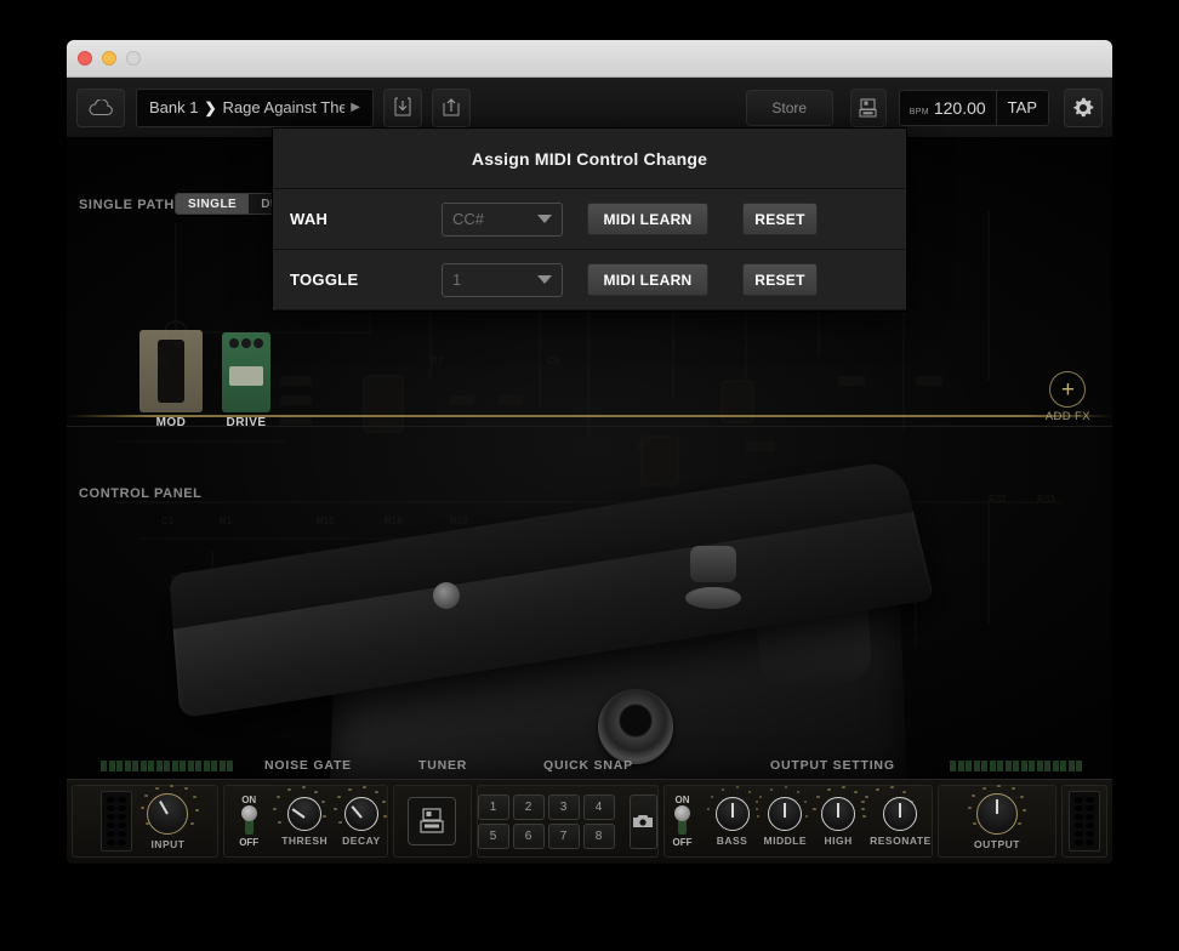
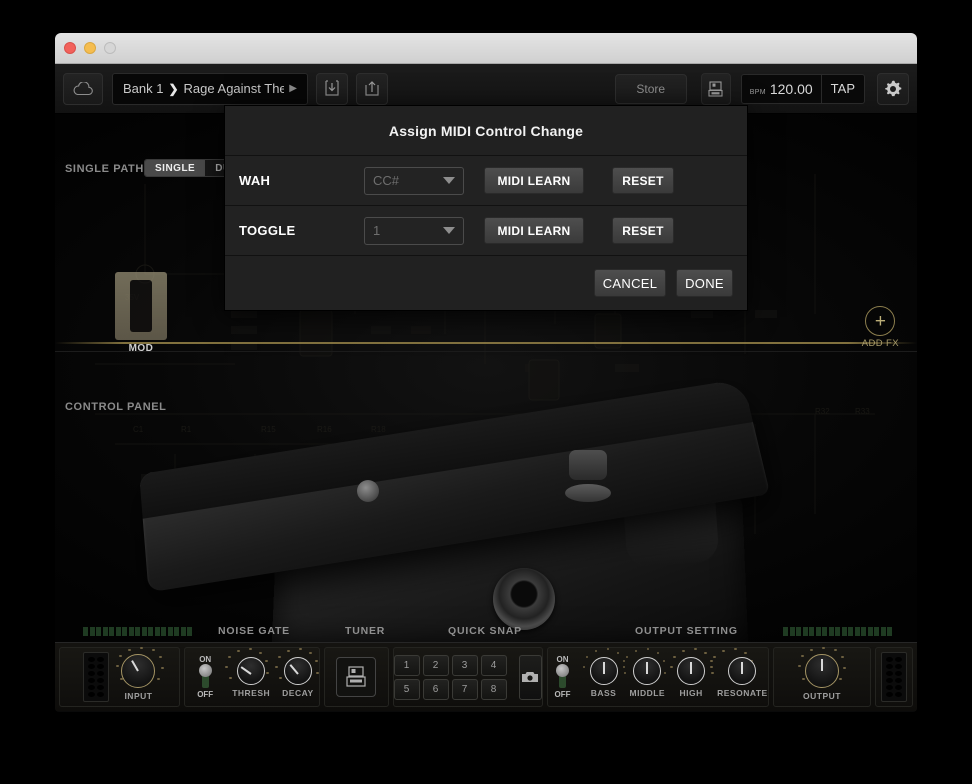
  Bank 1
  ❯
  Rage Against The
  ▶
  Store
  120.00
  TAP
  35V
  SINGLE PATH
  SINGLE
  CONTROL PANEL
  MOD
- DRIVE
  +
  ADD FX
  NOISE GATE
  TUNER
  QUICK SNAP
  OUTPUT SETTING
  INPUT
  ON
  OFF
  THRESH
  DECAY
  1
  2
  3
  4
  5
  6
  7
  8
  ON
  OFF
  BASS
  MIDDLE
  HIGH
  RESONATE
  OUTPUT
  Assign MIDI Control Change
  WAH
  CC#
  MIDI LEARN
  RESET
  TOGGLE
  1
  MIDI LEARN
  RESET
+ CANCEL
+ DONE
